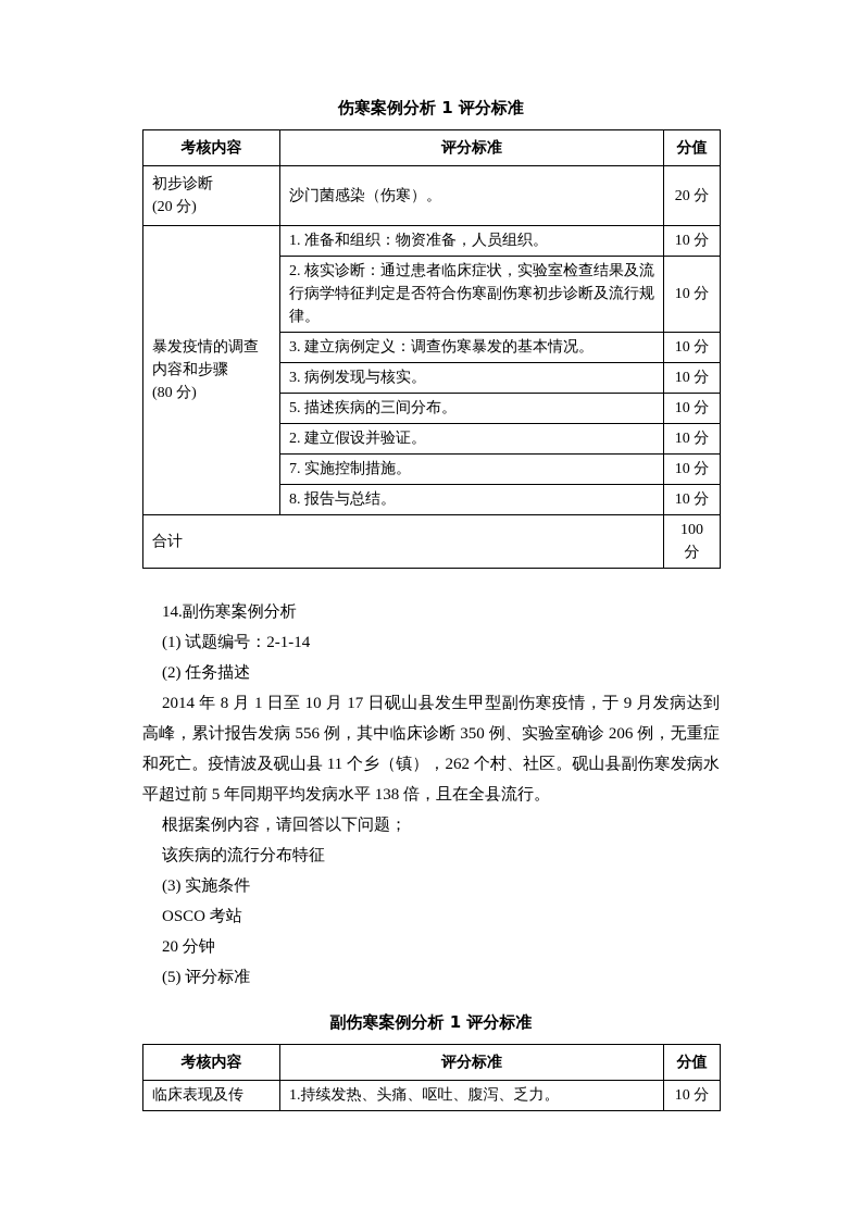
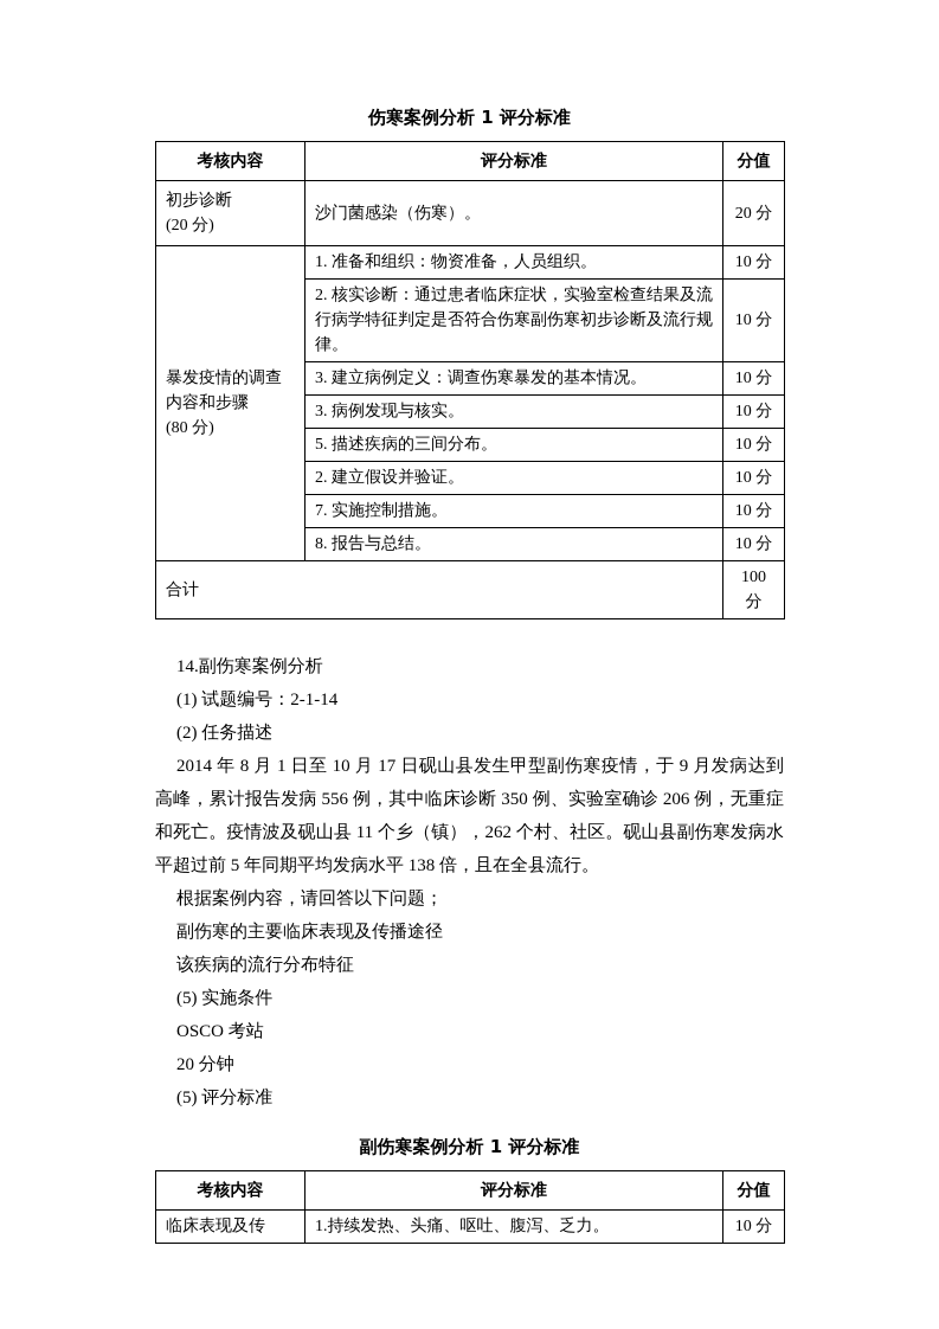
  伤寒案例分析 1 评分标准
  考核内容	评分标准	分值
  初步诊断 (20 分)	沙门菌感染（伤寒）。	20 分
  暴发疫情的调查 内容和步骤 (80 分)	1. 准备和组织：物资准备，人员组织。	10 分
  2. 核实诊断：通过患者临床症状，实验室检查结果及流行病学特征判定是否符合伤寒副伤寒初步诊断及流行规律。	10 分
  3. 建立病例定义：调查伤寒暴发的基本情况。	10 分
  3. 病例发现与核实。	10 分
  5. 描述疾病的三间分布。	10 分
  2. 建立假设并验证。	10 分
  7. 实施控制措施。	10 分
  8. 报告与总结。	10 分
  合计	100 分
  14.副伤寒案例分析
  (1) 试题编号：2-1-14
  (2) 任务描述
  2014 年 8 月 1 日至 10 月 17 日砚山县发生甲型副伤寒疫情，于 9 月发病达到高峰，累计报告发病 556 例，其中临床诊断 350 例、实验室确诊 206 例，无重症和死亡。疫情波及砚山县 11 个乡（镇），262 个村、社区。砚山县副伤寒发病水平超过前 5 年同期平均发病水平 138 倍，且在全县流行。
  根据案例内容，请回答以下问题；
+ 副伤寒的主要临床表现及传播途径
  该疾病的流行分布特征
- (3) 实施条件
+ (5) 实施条件
  OSCO 考站
  20 分钟
  (5) 评分标准
  副伤寒案例分析 1 评分标准
  考核内容	评分标准	分值
  临床表现及传	1.持续发热、头痛、呕吐、腹泻、乏力。	10 分
